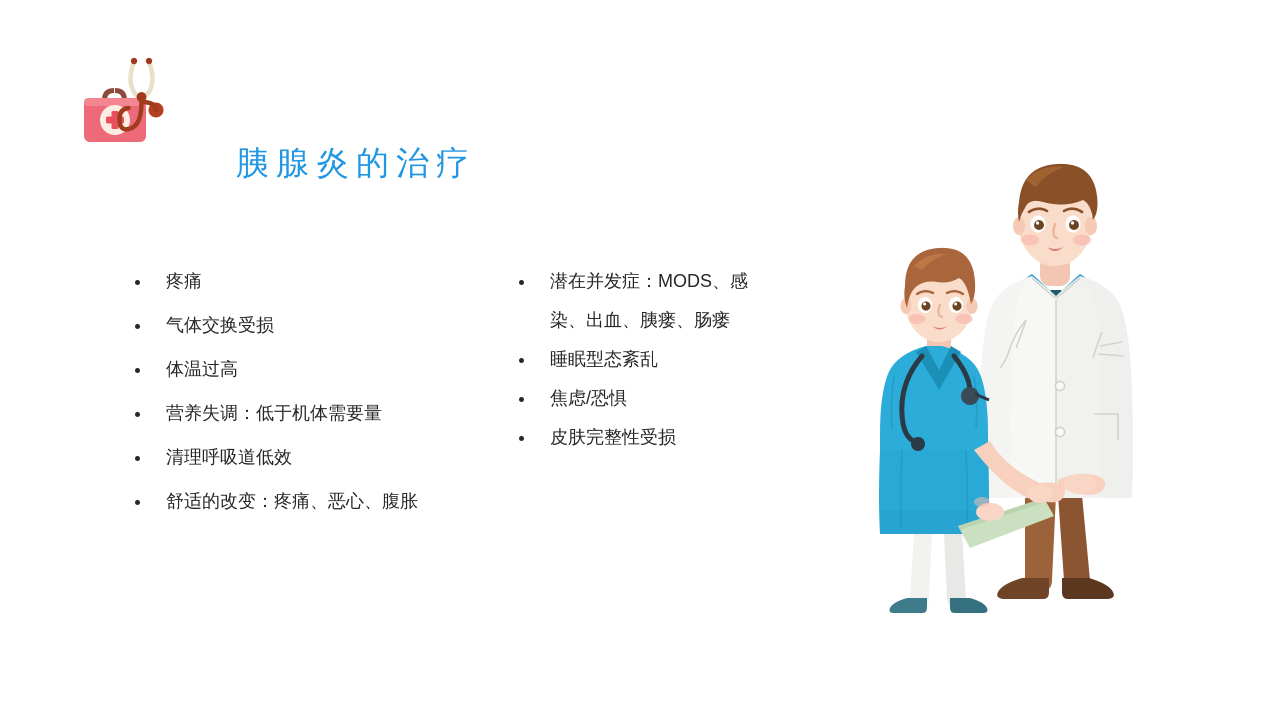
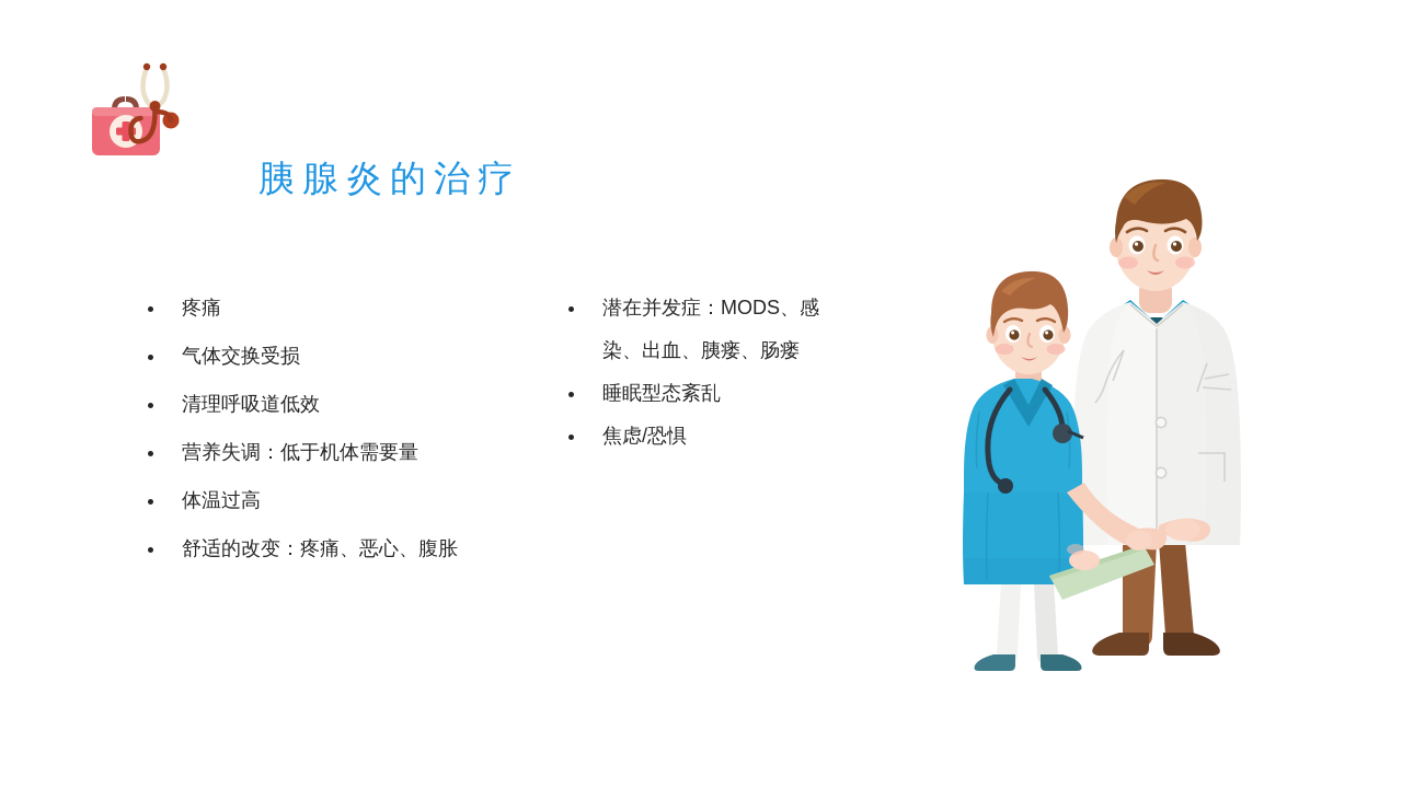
  胰腺炎的治疗
  疼痛
  气体交换受损
- 体温过高
+ 清理呼吸道低效
  营养失调：低于机体需要量
- 清理呼吸道低效
+ 体温过高
  舒适的改变：疼痛、恶心、腹胀
  潜在并发症：MODS、感
  染、出血、胰瘘、肠瘘
  睡眠型态紊乱
  焦虑/恐惧
- 皮肤完整性受损
